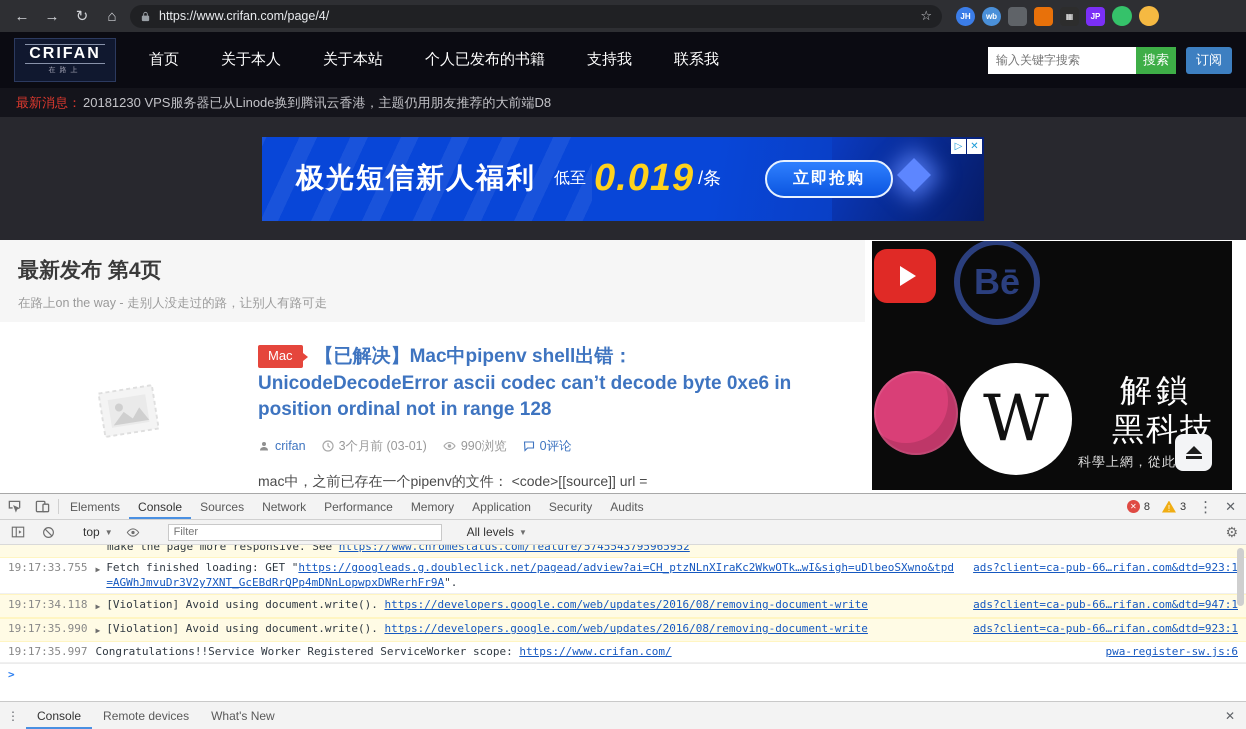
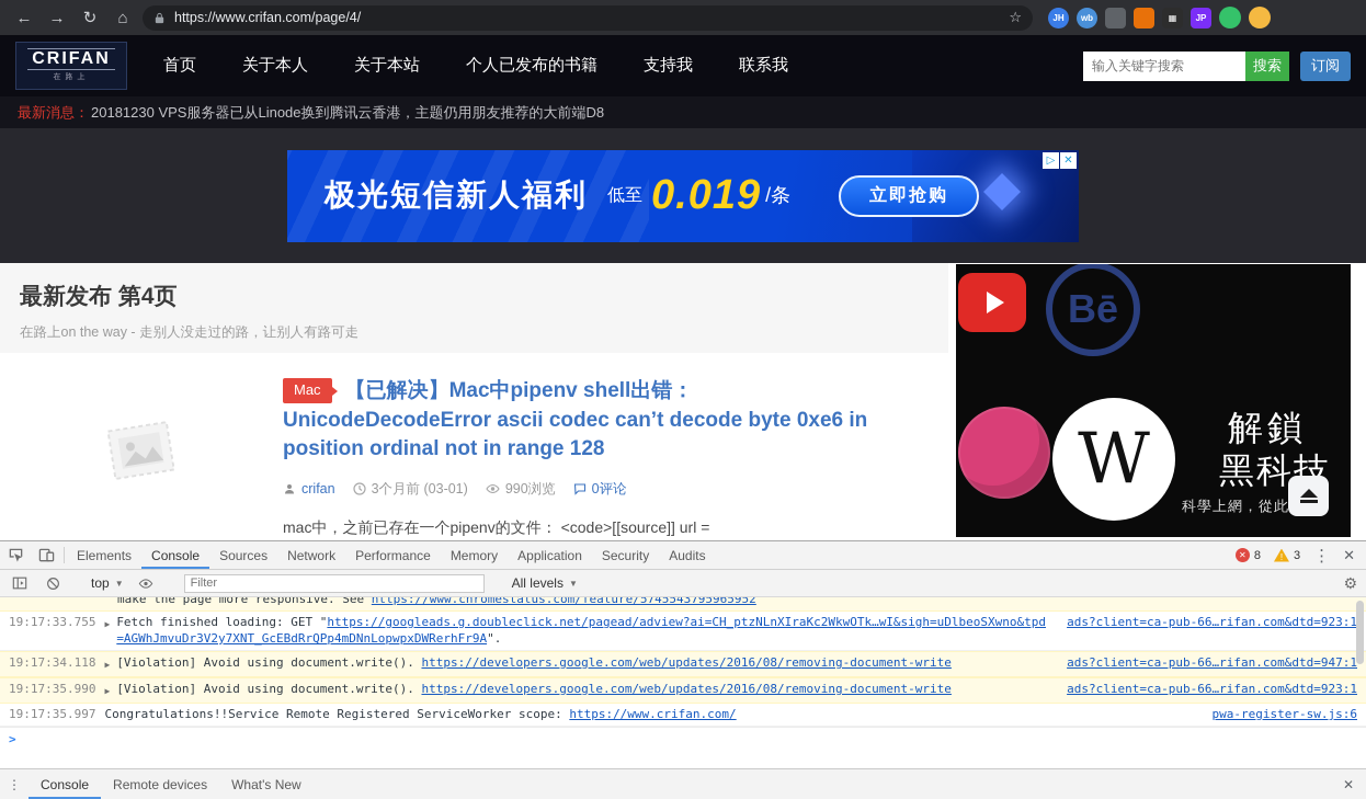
  ←
  →
  ↻
  ⌂
  https://www.crifan.com/page/4/
  ☆
  JH
  wb
  ▦
  JP
  CRIFAN
  首页
  关于本人
  关于本站
  个人已发布的书籍
  支持我
  联系我
  输入关键字搜索
  搜索
  订阅
  最新消息：
  20181230 VPS服务器已从Linode换到腾讯云香港，主题仍用朋友推荐的大前端D8
  极光短信新人福利
  低至
  0.019
  /条
  立即抢购
  ▷
  ✕
  最新发布 第4页
  在路上on the way - 走别人没走过的路，让别人有路可走
  Mac 【已解决】Mac中pipenv shell出错：UnicodeDecodeError ascii codec can’t decode byte 0xe6 in position ordinal not in range 128
  crifan
  3个月前 (03-01)
  990浏览
  0评论
  mac中，之前已存在一个pipenv的文件： <code>[[source]] url =
  Bē
  W
  解鎖
  黑科技
  科學上網，從此
  Elements
  Console
  Sources
  Network
  Performance
  Memory
  Application
  Security
  Audits
  ✕
  8
  !
  3
  ⋮
  ✕
  top
  ▼
  Filter
  All levels
  ▼
  ⚙
  make the page more responsive. See https://www.chromestatus.com/feature/5745543795965952
  19:17:33.755
  ▶
  Fetch finished loading: GET "https://googleads.g.doubleclick.net/pagead/adview?ai=CH_ptzNLnXIraKc2WkwOTk…wI&sigh=uDlbeoSXwno&tpd=AGWhJmvuDr3V2y7XNT_GcEBdRrQPp4mDNnLopwpxDWRerhFr9A".
  ads?client=ca-pub-66…rifan.com&dtd=923:1
  19:17:34.118
  ▶
  [Violation] Avoid using document.write(). https://developers.google.com/web/updates/2016/08/removing-document-write
  ads?client=ca-pub-66…rifan.com&dtd=947:1
  19:17:35.990
  ▶
  [Violation] Avoid using document.write(). https://developers.google.com/web/updates/2016/08/removing-document-write
  ads?client=ca-pub-66…rifan.com&dtd=923:1
  19:17:35.997
- Congratulations!!Service Worker Registered ServiceWorker scope: https://www.crifan.com/
+ Congratulations!!Service Remote Registered ServiceWorker scope: https://www.crifan.com/
  pwa-register-sw.js:6
  >
  ⋮
  Console
  Remote devices
  What's New
  ✕
